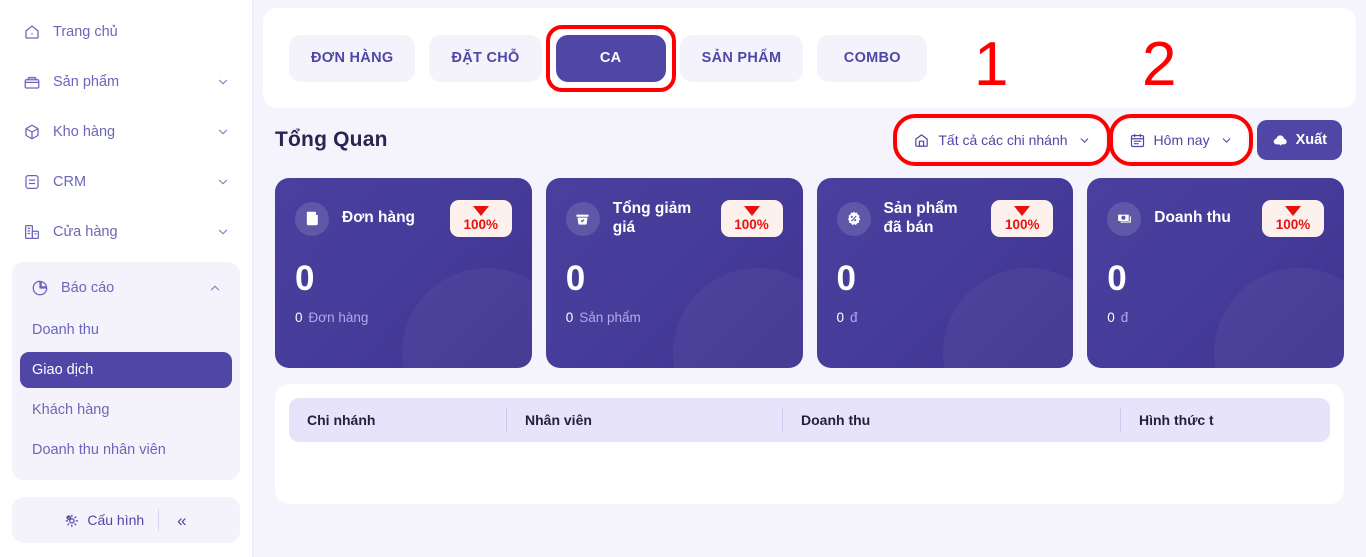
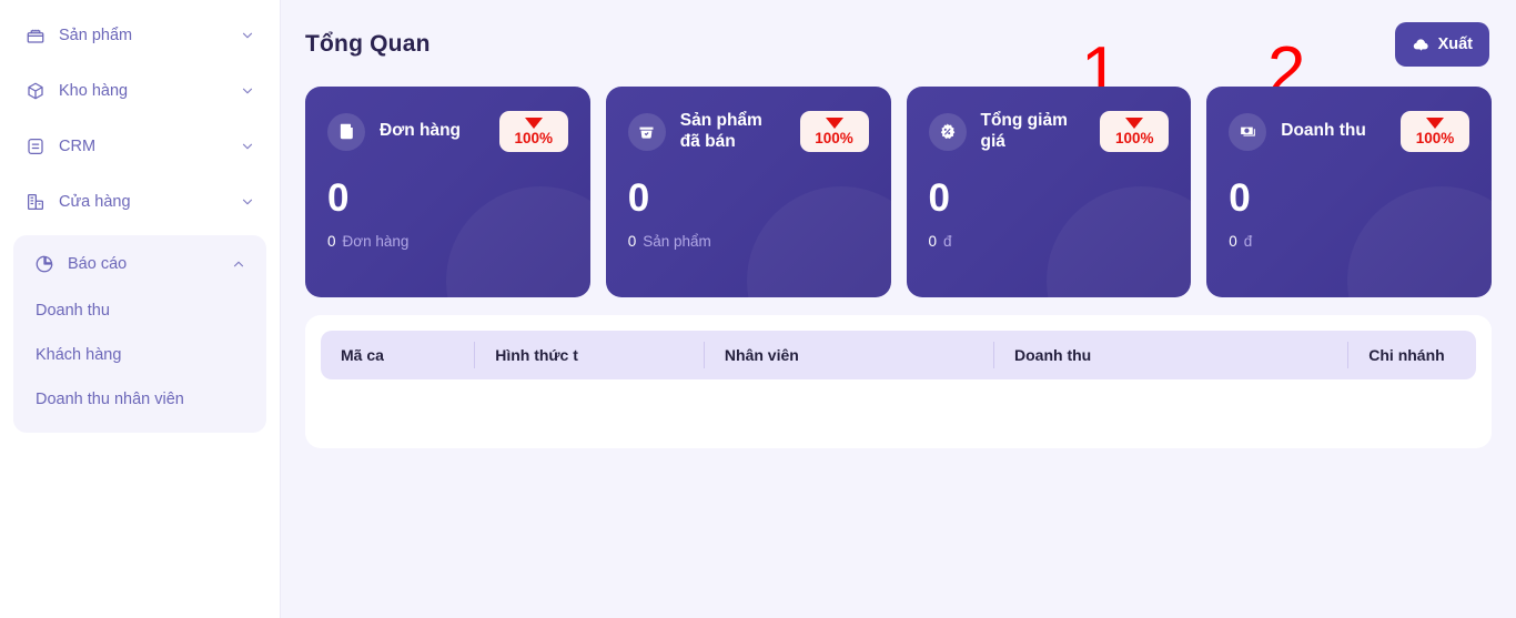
- Trang chủ
  Sản phẩm
  Kho hàng
  CRM
  Cửa hàng
  Báo cáo
  Doanh thu
- Giao dịch
  Khách hàng
  Doanh thu nhân viên
- Cấu hình
- «
- ĐƠN HÀNG
- ĐẶT CHỖ
- CA
- SẢN PHẨM
- COMBO
  1
  2
  Tổng Quan
- Tất cả các chi nhánh
- Hôm nay
  Xuất
  Đơn hàng
  100%
  0
  0
  Đơn hàng
- Tổng giảm giá
+ Sản phẩm đã bán
  100%
  0
  0
  Sản phẩm
- Sản phẩm đã bán
+ Tổng giảm giá
  100%
  0
  0
  đ
  Doanh thu
  100%
  0
  0
  đ
+ Mã ca
- Chi nhánh
+ Hình thức t
  Nhân viên
  Doanh thu
- Hình thức t
+ Chi nhánh
